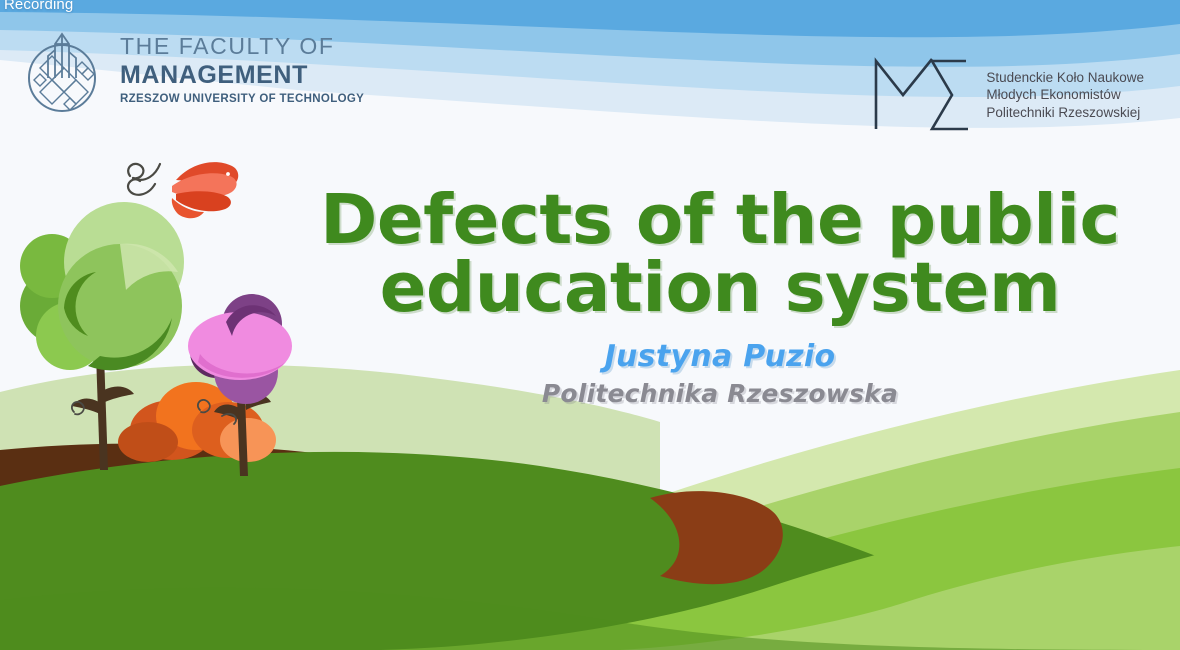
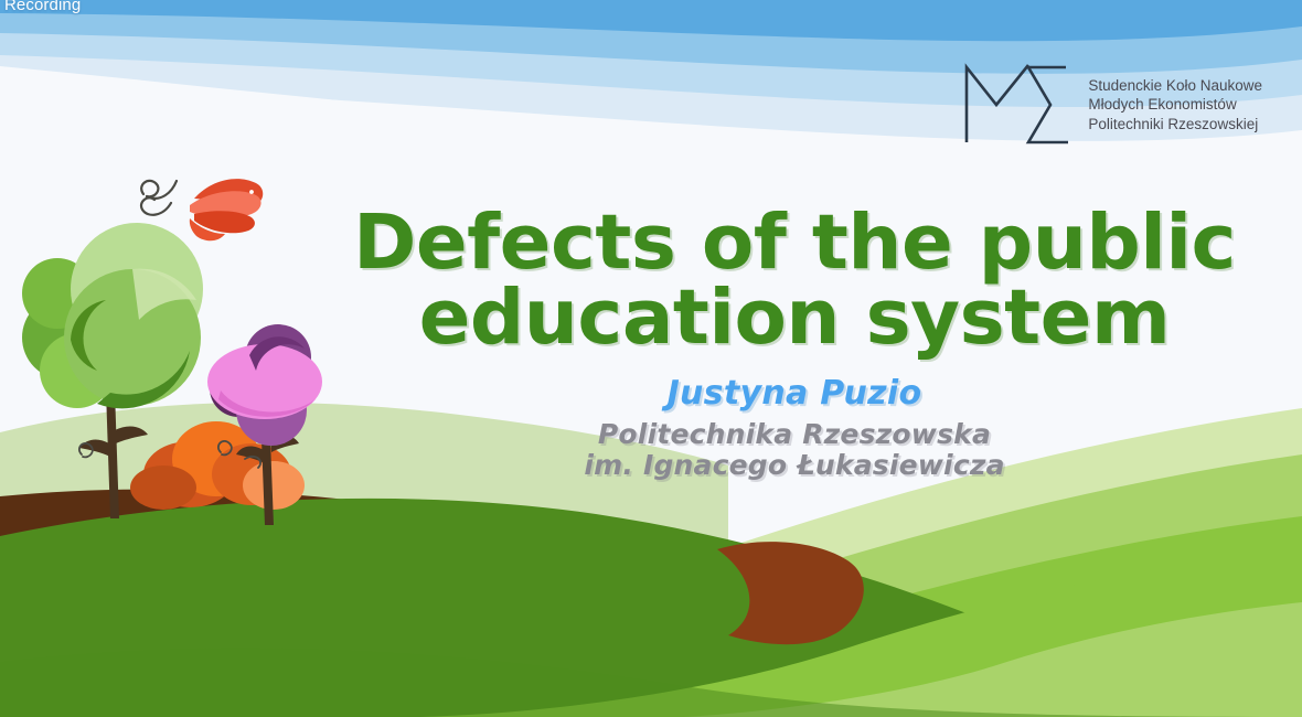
  Recording
- THE FACULTY OF
- MANAGEMENT
- RZESZOW UNIVERSITY OF TECHNOLOGY
  Studenckie Koło Naukowe
  Młodych Ekonomistów
  Politechniki Rzeszowskiej
  Defects of the public
  education system
  Justyna Puzio
  Politechnika Rzeszowska
+ im. Ignacego Łukasiewicza
